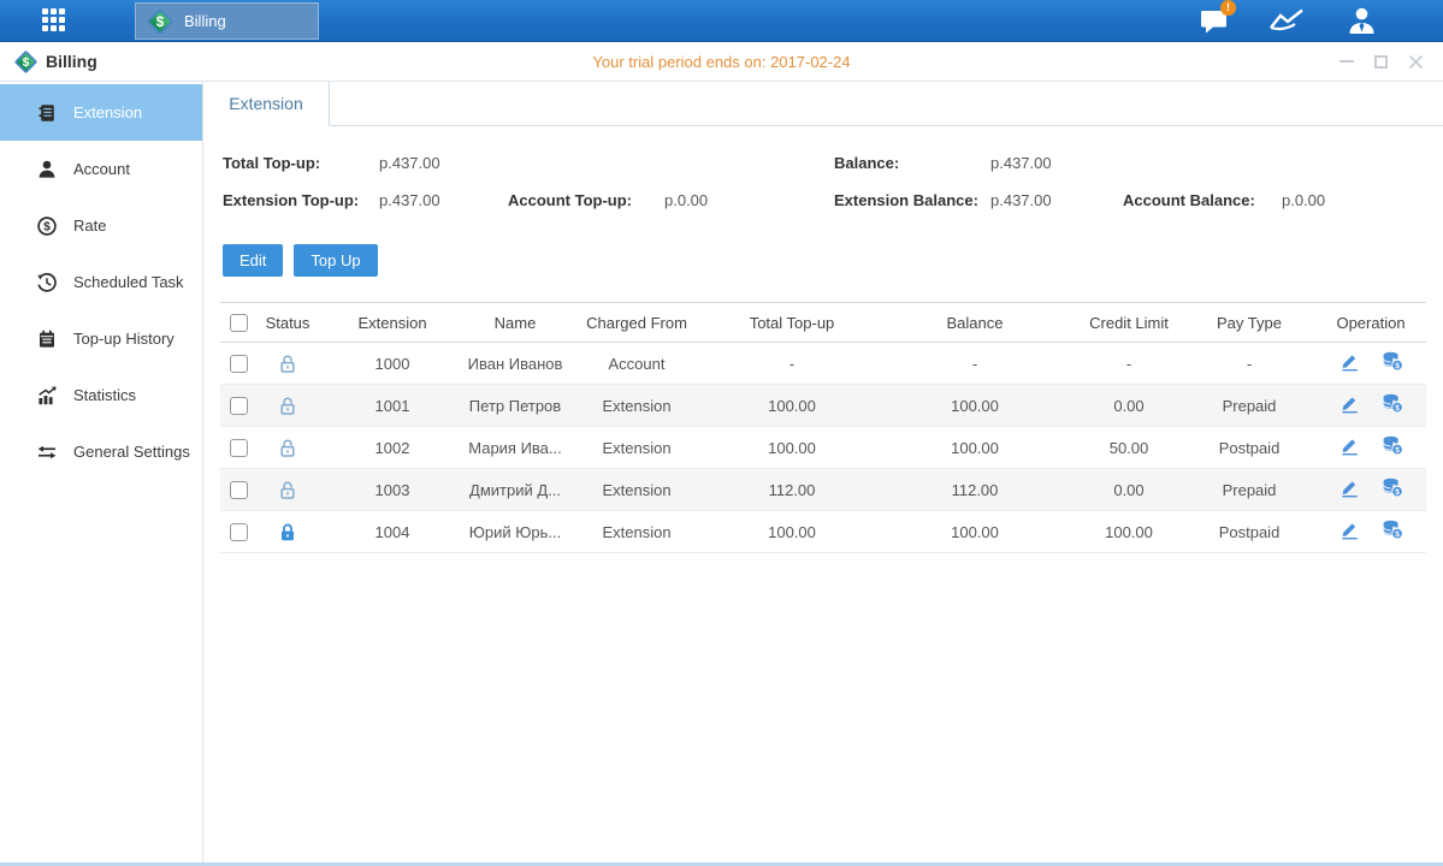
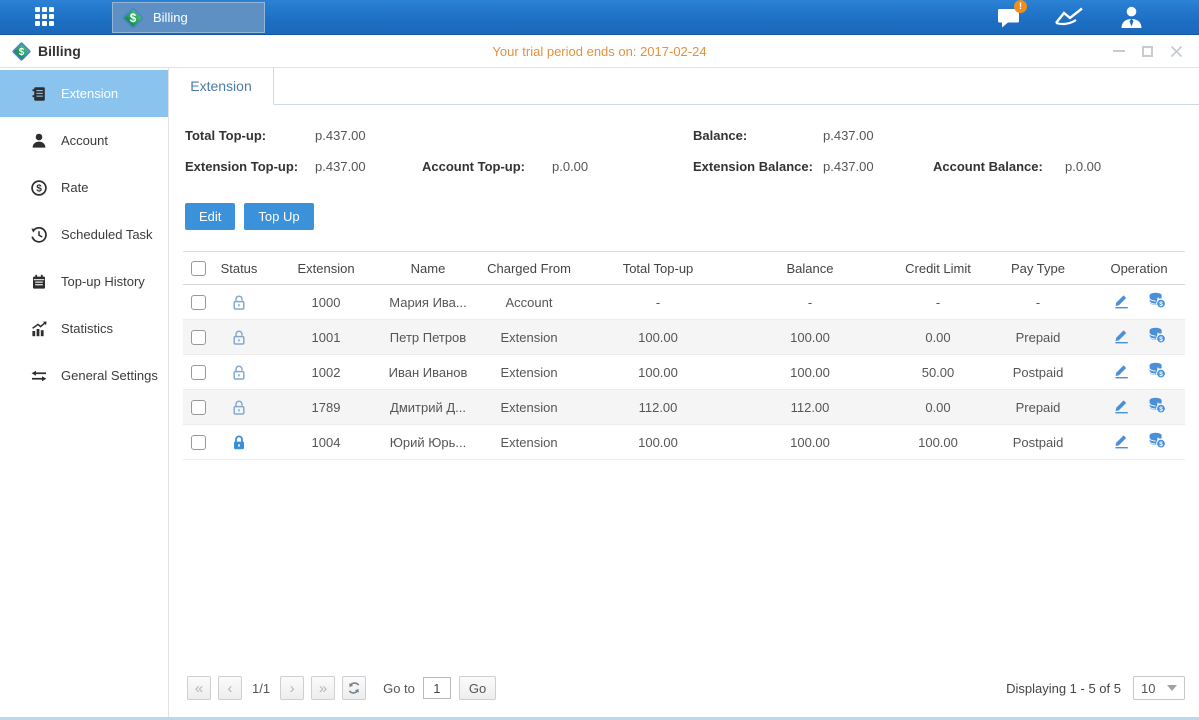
  $
  Billing
  !
  $
  Billing
  Your trial period ends on: 2017-02-24
  Extension
  Account
  $
  Rate
  Scheduled Task
  Top-up History
  Statistics
  General Settings
  Extension
  Total Top-up:
  p.437.00
  Balance:
  p.437.00
  Extension Top-up:
  p.437.00
  Account Top-up:
  p.0.00
  Extension Balance:
  p.437.00
  Account Balance:
  p.0.00
  Edit
  Top Up
  	Status	Extension	Name	Charged From	Total Top-up	Balance	Credit Limit	Pay Type	Operation
- 		1000	Иван Иванов	Account	-	-	-	-
+ 		1000	Мария Ива...	Account	-	-	-	-
  		1001	Петр Петров	Extension	100.00	100.00	0.00	Prepaid
- 		1002	Мария Ива...	Extension	100.00	100.00	50.00	Postpaid
+ 		1002	Иван Иванов	Extension	100.00	100.00	50.00	Postpaid
- 		1003	Дмитрий Д...	Extension	112.00	112.00	0.00	Prepaid
+ 		1789	Дмитрий Д...	Extension	112.00	112.00	0.00	Prepaid
  		1004	Юрий Юрь...	Extension	100.00	100.00	100.00	Postpaid
+ «
+ ‹
+ 1/1
+ ›
+ »
+ Go to
+ 1
+ Go
+ Displaying 1 - 5 of 5
+ 10
